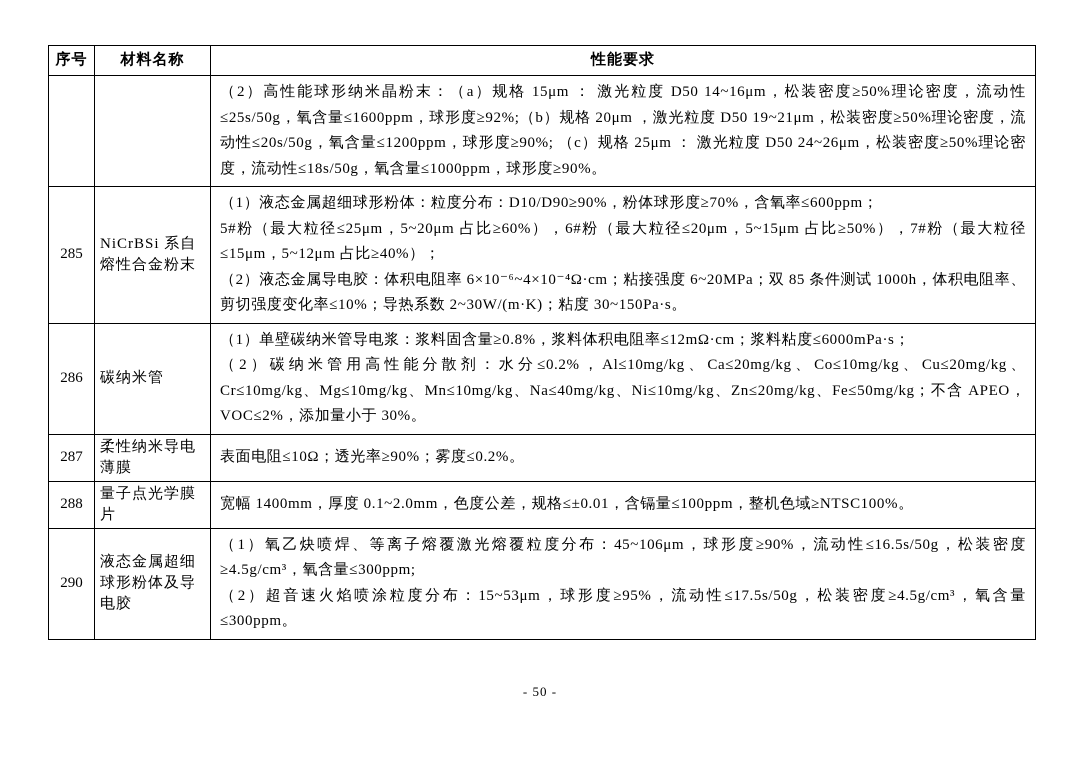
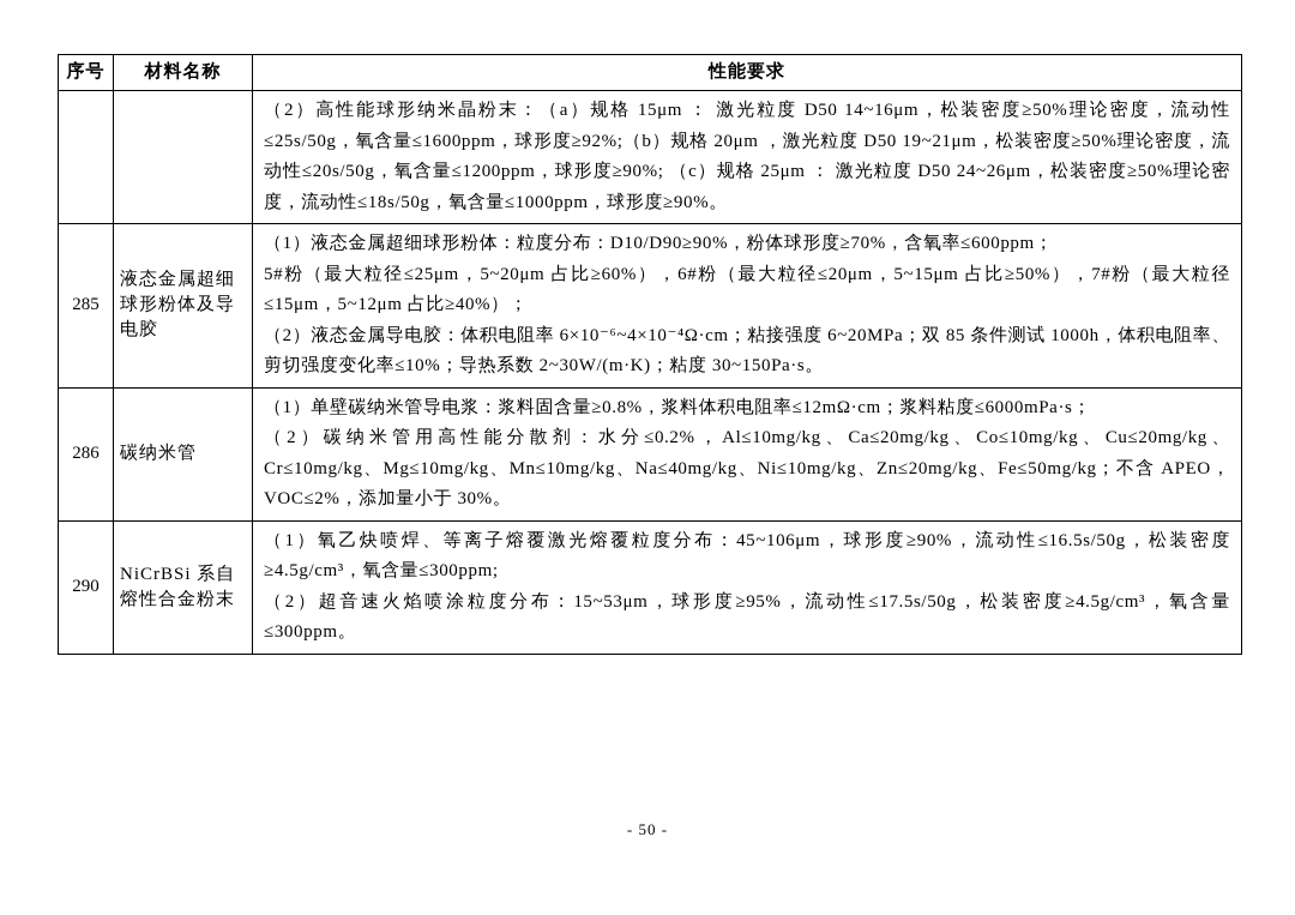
  序号	材料名称	性能要求
  		（2）高性能球形纳米晶粉末：（a）规格 15μm ： 激光粒度 D50 14~16μm，松装密度≥50%理论密度，流动性≤25s/50g，氧含量≤1600ppm，球形度≥92%;（b）规格 20μm ，激光粒度 D50 19~21μm，松装密度≥50%理论密度，流动性≤20s/50g，氧含量≤1200ppm，球形度≥90%; （c）规格 25μm ： 激光粒度 D50 24~26μm，松装密度≥50%理论密度，流动性≤18s/50g，氧含量≤1000ppm，球形度≥90%。
- 285	NiCrBSi 系自熔性合金粉末	（1）液态金属超细球形粉体：粒度分布：D10/D90≥90%，粉体球形度≥70%，含氧率≤600ppm；5#粉（最大粒径≤25μm，5~20μm 占比≥60%），6#粉（最大粒径≤20μm，5~15μm 占比≥50%），7#粉（最大粒径≤15μm，5~12μm 占比≥40%）；（2）液态金属导电胶：体积电阻率 6×10⁻⁶~4×10⁻⁴Ω·cm；粘接强度 6~20MPa；双 85 条件测试 1000h，体积电阻率、剪切强度变化率≤10%；导热系数 2~30W/(m·K)；粘度 30~150Pa·s。
+ 285	液态金属超细球形粉体及导电胶	（1）液态金属超细球形粉体：粒度分布：D10/D90≥90%，粉体球形度≥70%，含氧率≤600ppm；5#粉（最大粒径≤25μm，5~20μm 占比≥60%），6#粉（最大粒径≤20μm，5~15μm 占比≥50%），7#粉（最大粒径≤15μm，5~12μm 占比≥40%）；（2）液态金属导电胶：体积电阻率 6×10⁻⁶~4×10⁻⁴Ω·cm；粘接强度 6~20MPa；双 85 条件测试 1000h，体积电阻率、剪切强度变化率≤10%；导热系数 2~30W/(m·K)；粘度 30~150Pa·s。
  286	碳纳米管	（1）单壁碳纳米管导电浆：浆料固含量≥0.8%，浆料体积电阻率≤12mΩ·cm；浆料粘度≤6000mPa·s；（2）碳纳米管用高性能分散剂：水分≤0.2%，Al≤10mg/kg、Ca≤20mg/kg、Co≤10mg/kg、Cu≤20mg/kg、Cr≤10mg/kg、Mg≤10mg/kg、Mn≤10mg/kg、Na≤40mg/kg、Ni≤10mg/kg、Zn≤20mg/kg、Fe≤50mg/kg；不含 APEO，VOC≤2%，添加量小于 30%。
- 287	柔性纳米导电薄膜	表面电阻≤10Ω；透光率≥90%；雾度≤0.2%。
- 288	量子点光学膜片	宽幅 1400mm，厚度 0.1~2.0mm，色度公差，规格≤±0.01，含镉量≤100ppm，整机色域≥NTSC100%。
- 290	液态金属超细球形粉体及导电胶	（1）氧乙炔喷焊、等离子熔覆激光熔覆粒度分布：45~106μm，球形度≥90%，流动性≤16.5s/50g，松装密度≥4.5g/cm³，氧含量≤300ppm;（2）超音速火焰喷涂粒度分布：15~53μm，球形度≥95%，流动性≤17.5s/50g，松装密度≥4.5g/cm³，氧含量≤300ppm。
+ 290	NiCrBSi 系自熔性合金粉末	（1）氧乙炔喷焊、等离子熔覆激光熔覆粒度分布：45~106μm，球形度≥90%，流动性≤16.5s/50g，松装密度≥4.5g/cm³，氧含量≤300ppm;（2）超音速火焰喷涂粒度分布：15~53μm，球形度≥95%，流动性≤17.5s/50g，松装密度≥4.5g/cm³，氧含量≤300ppm。
  - 50 -
